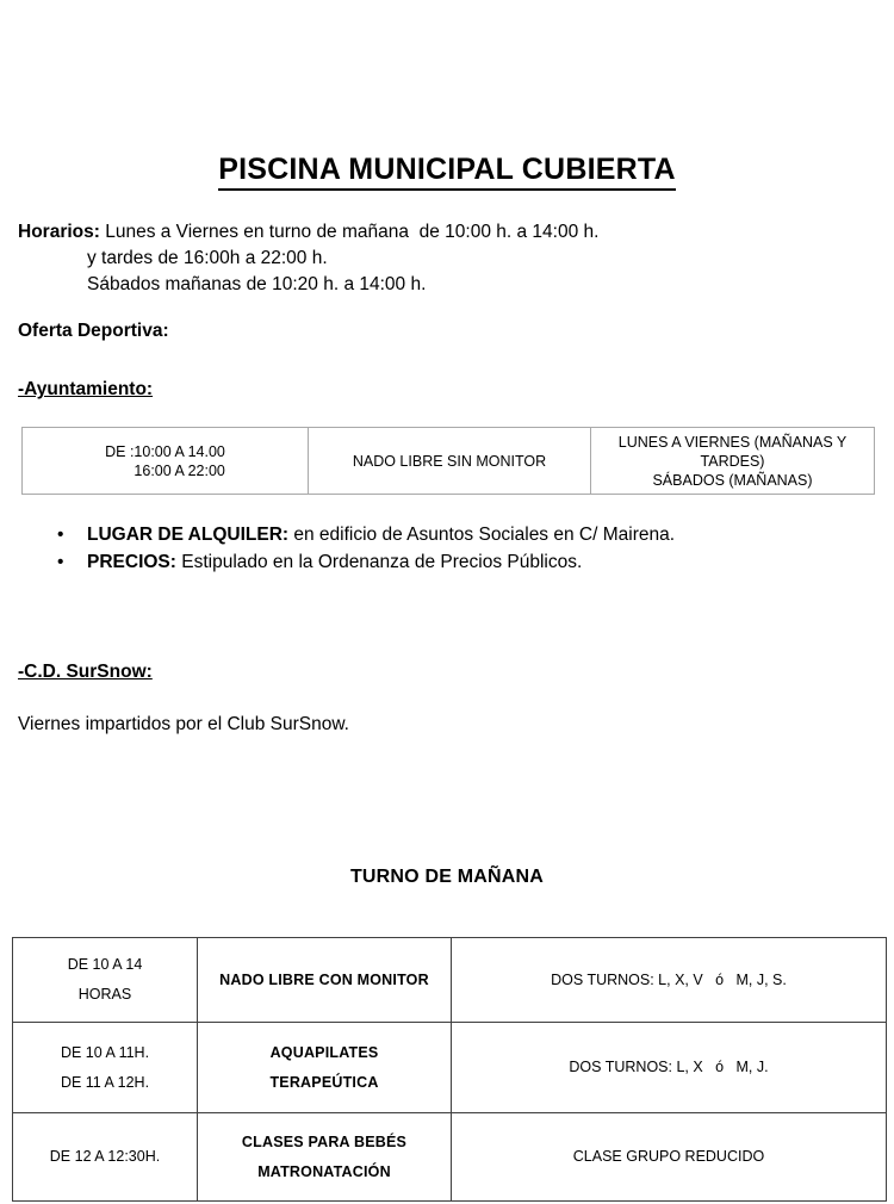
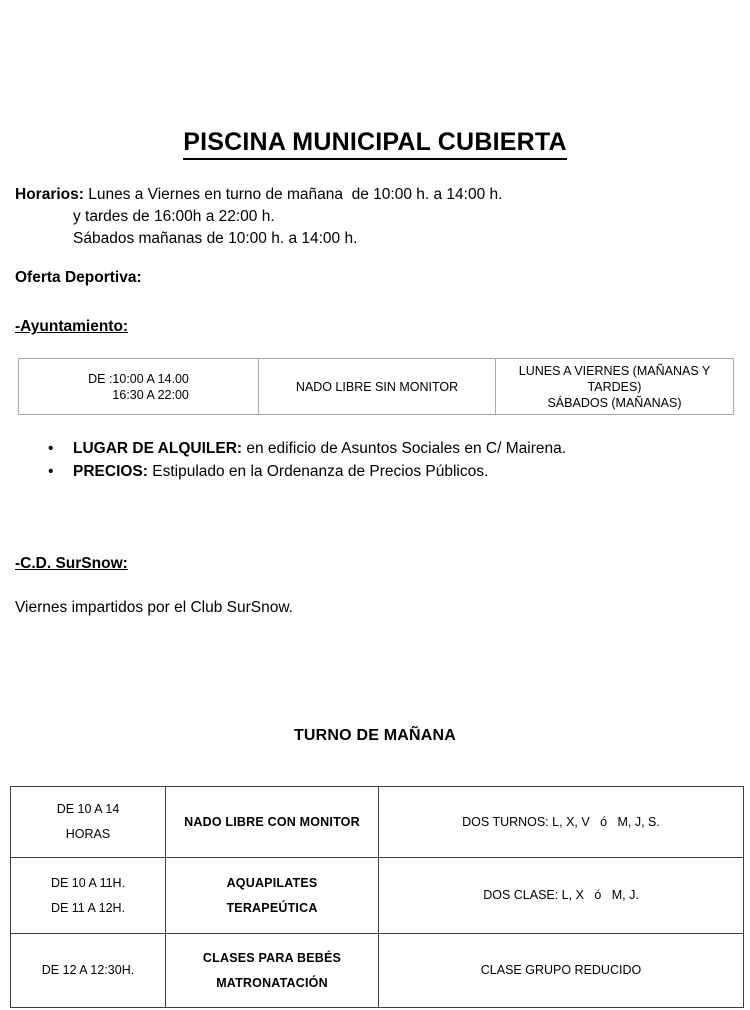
  PISCINA MUNICIPAL CUBIERTA
  Horarios: Lunes a Viernes en turno de mañana de 10:00 h. a 14:00 h.
  y tardes de 16:00h a 22:00 h.
- Sábados mañanas de 10:20 h. a 14:00 h.
+ Sábados mañanas de 10:00 h. a 14:00 h.
  Oferta Deportiva:
  -Ayuntamiento:
- DE :10:00 A 14.00 16:00 A 22:00	NADO LIBRE SIN MONITOR	LUNES A VIERNES (MAÑANAS Y TARDES) SÁBADOS (MAÑANAS)
+ DE :10:00 A 14.00 16:30 A 22:00	NADO LIBRE SIN MONITOR	LUNES A VIERNES (MAÑANAS Y TARDES) SÁBADOS (MAÑANAS)
  •
  LUGAR DE ALQUILER: en edificio de Asuntos Sociales en C/ Mairena.
  •
  PRECIOS: Estipulado en la Ordenanza de Precios Públicos.
  -C.D. SurSnow:
  Viernes impartidos por el Club SurSnow.
  TURNO DE MAÑANA
  DE 10 A 14 HORAS	NADO LIBRE CON MONITOR	DOS TURNOS: L, X, V ó M, J, S.
- DE 10 A 11H. DE 11 A 12H.	AQUAPILATES TERAPEÚTICA	DOS TURNOS: L, X ó M, J.
+ DE 10 A 11H. DE 11 A 12H.	AQUAPILATES TERAPEÚTICA	DOS CLASE: L, X ó M, J.
  DE 12 A 12:30H.	CLASES PARA BEBÉS MATRONATACIÓN	CLASE GRUPO REDUCIDO
